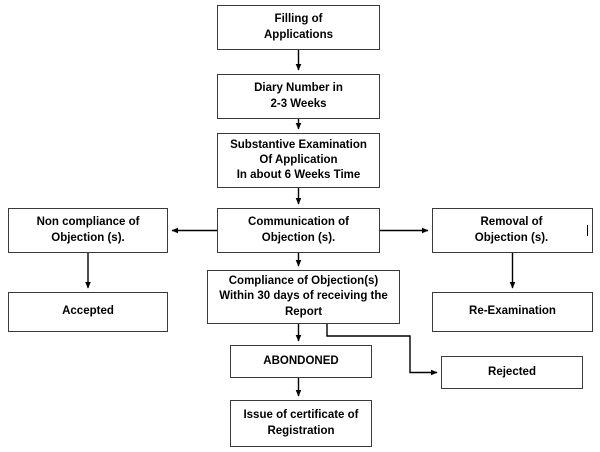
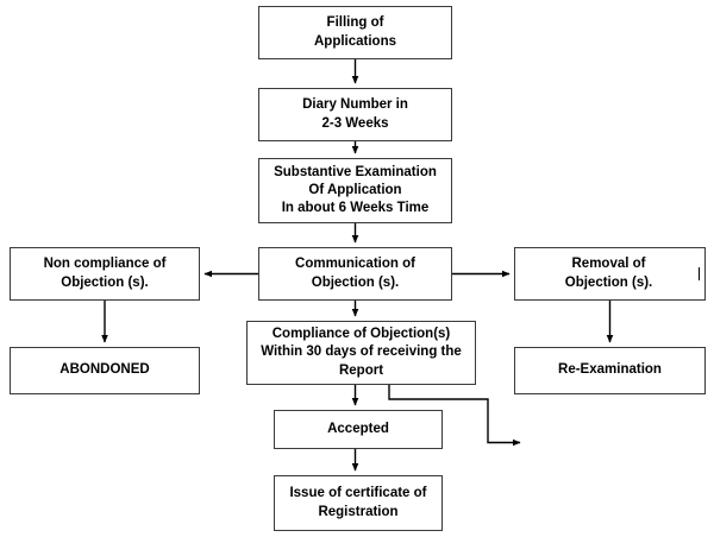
  Filling of
  Applications
  Diary Number in
  2-3 Weeks
  Substantive Examination
  Of Application
  In about 6 Weeks Time
  Communication of
  Objection (s).
  Non compliance of
  Objection (s).
  Removal of
  Objection (s).
- Accepted
+ ABONDONED
  Compliance of Objection(s)
  Within 30 days of receiving the
  Report
  Re-Examination
- ABONDONED
+ Accepted
- Rejected
  Issue of certificate of
  Registration
